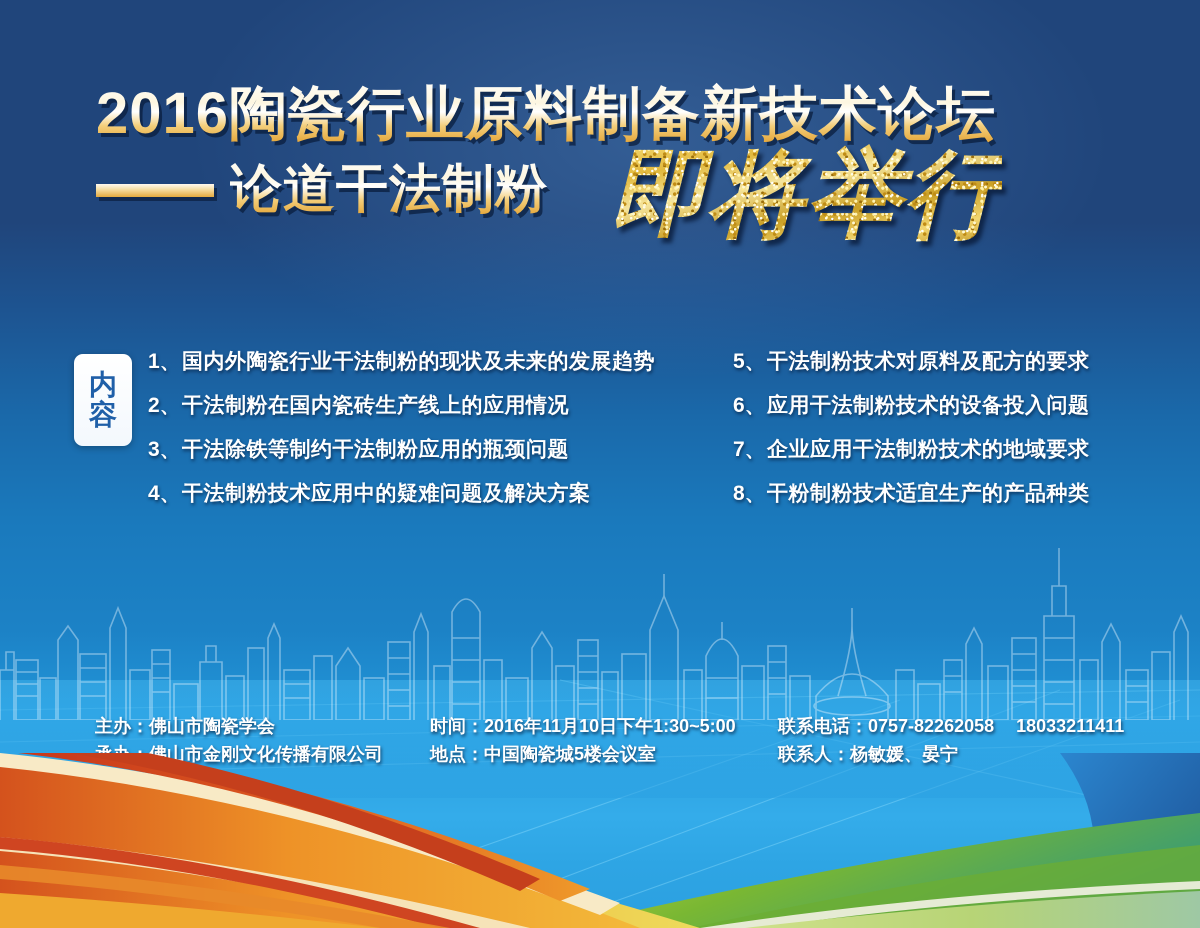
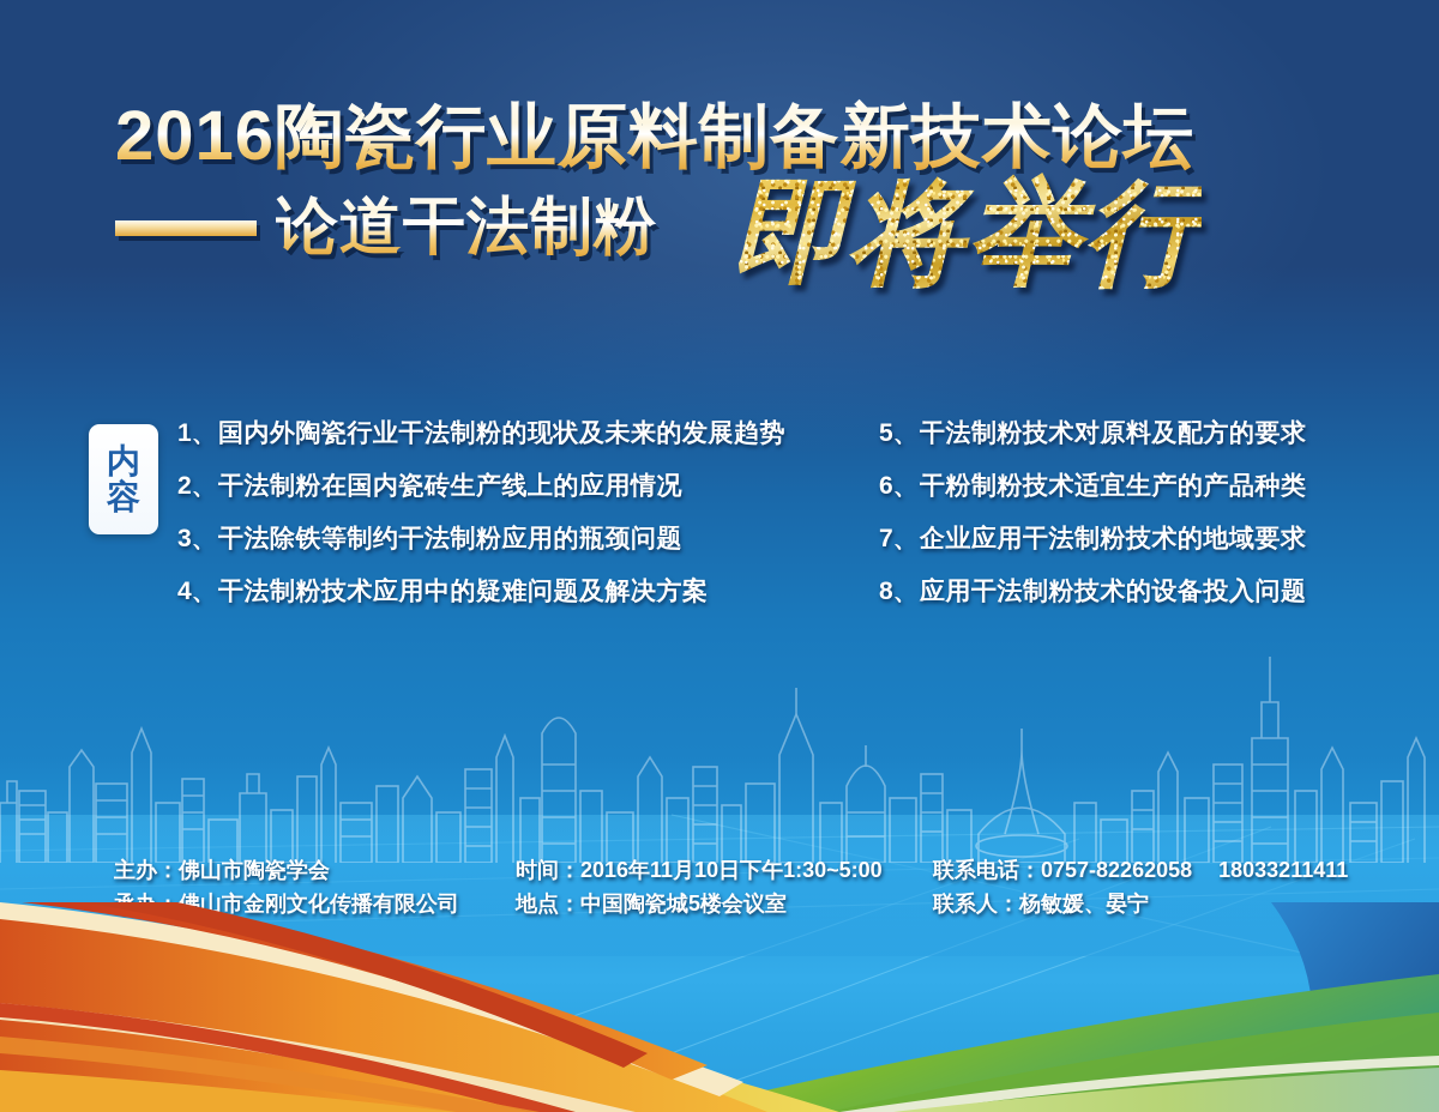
  2016陶瓷行业原料制备新技术论坛
  论道干法制粉
  即将举行
  内
  容
  1、
  国内外陶瓷行业干法制粉的现状及未来的发展趋势
  2、
  干法制粉在国内瓷砖生产线上的应用情况
  3、
  干法除铁等制约干法制粉应用的瓶颈问题
  4、
  干法制粉技术应用中的疑难问题及解决方案
  5、
  干法制粉技术对原料及配方的要求
  6、
- 应用干法制粉技术的设备投入问题
+ 干粉制粉技术适宜生产的产品种类
  7、
  企业应用干法制粉技术的地域要求
  8、
- 干粉制粉技术适宜生产的产品种类
+ 应用干法制粉技术的设备投入问题
  主办：佛山市陶瓷学会
  佛山市金刚文化传播有限公司
  时间：2016年11月10日下午1:30~5:00
  地点：中国陶瓷城5楼会议室
  联系电话：0757-82262058 18033211411
  联系人：杨敏媛、晏宁
